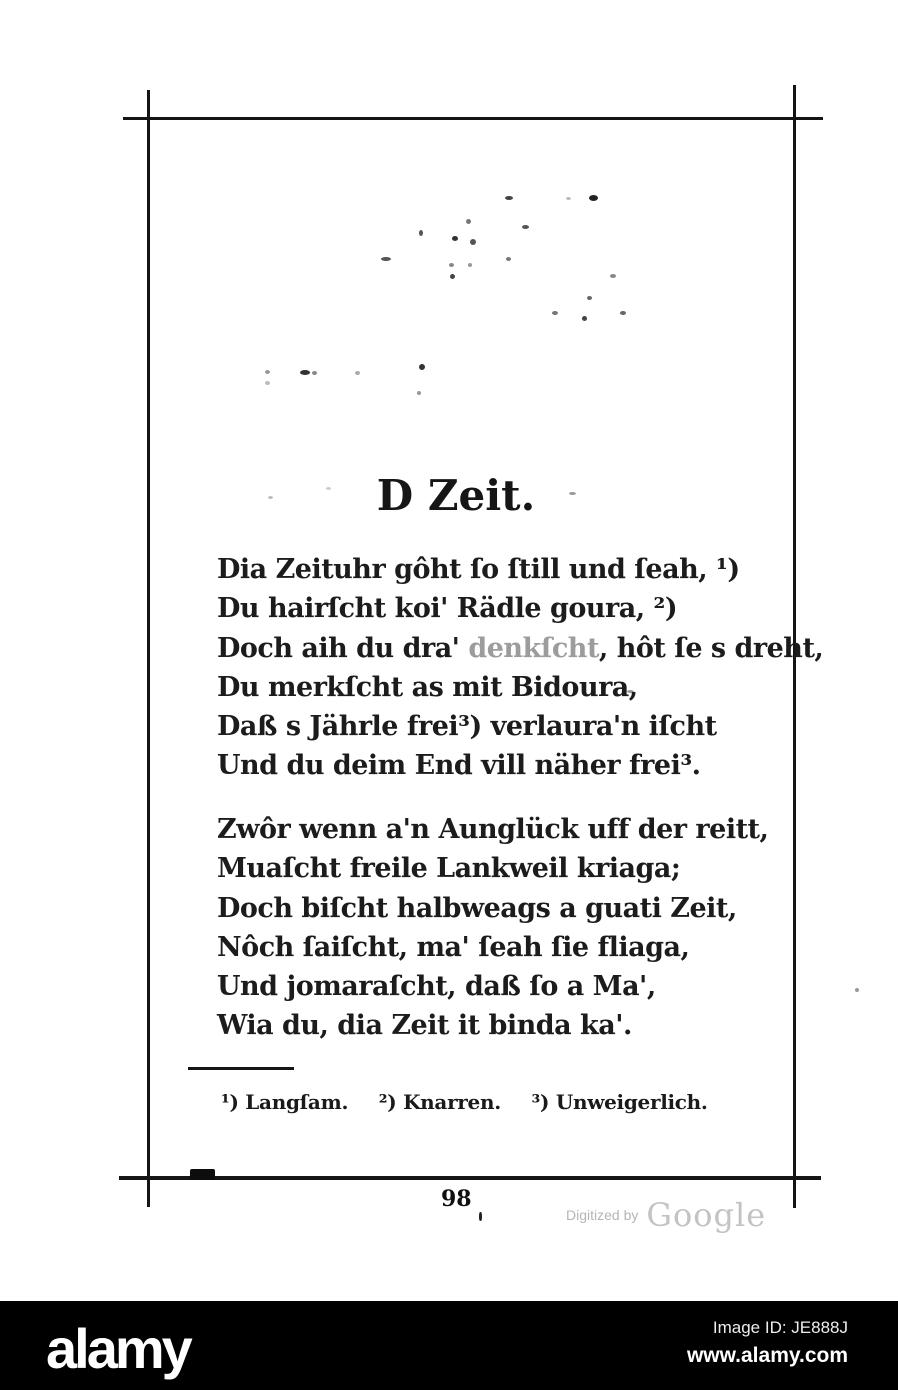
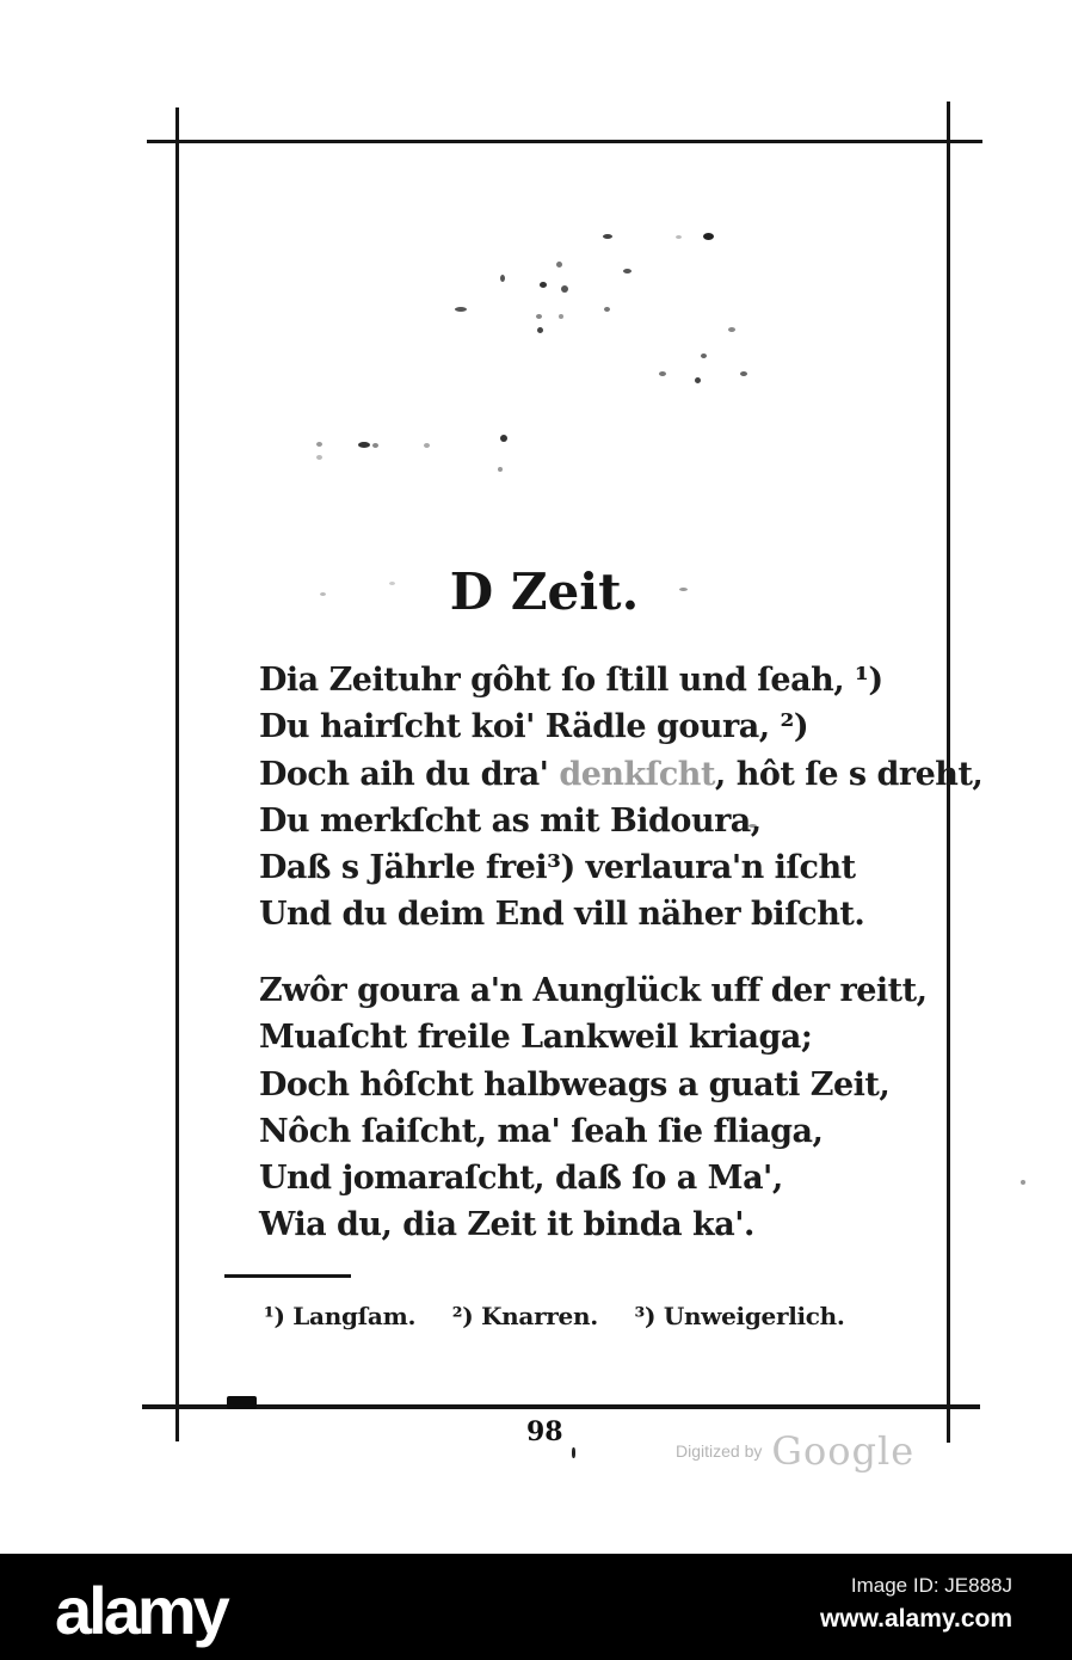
  D Zeit.
  Dia Zeituhr gôht ſo ſtill und ſeah, ¹)
  Du hairſcht koi' Rädle goura, ²)
  Doch aih du dra' denkſcht, hôt ſe s dreht,
  Du merkſcht as mit Bidoura,
  Daß s Jährle frei³) verlaura'n iſcht
- Und du deim End vill näher frei³.
+ Und du deim End vill näher biſcht.
- Zwôr wenn a'n Aunglück uff der reitt,
+ Zwôr goura a'n Aunglück uff der reitt,
  Muaſcht freile Lankweil kriaga;
- Doch biſcht halbweags a guati Zeit,
+ Doch hôſcht halbweags a guati Zeit,
  Nôch ſaiſcht, ma' ſeah ſie fliaga,
  Und jomaraſcht, daß ſo a Ma',
  Wia du, dia Zeit it binda ka'.
  ¹) Langſam. ²) Knarren. ³) Unweigerlich.
  98
  Digitized by
  Google
  alamy
  Image ID: JE888J
  www.alamy.com
